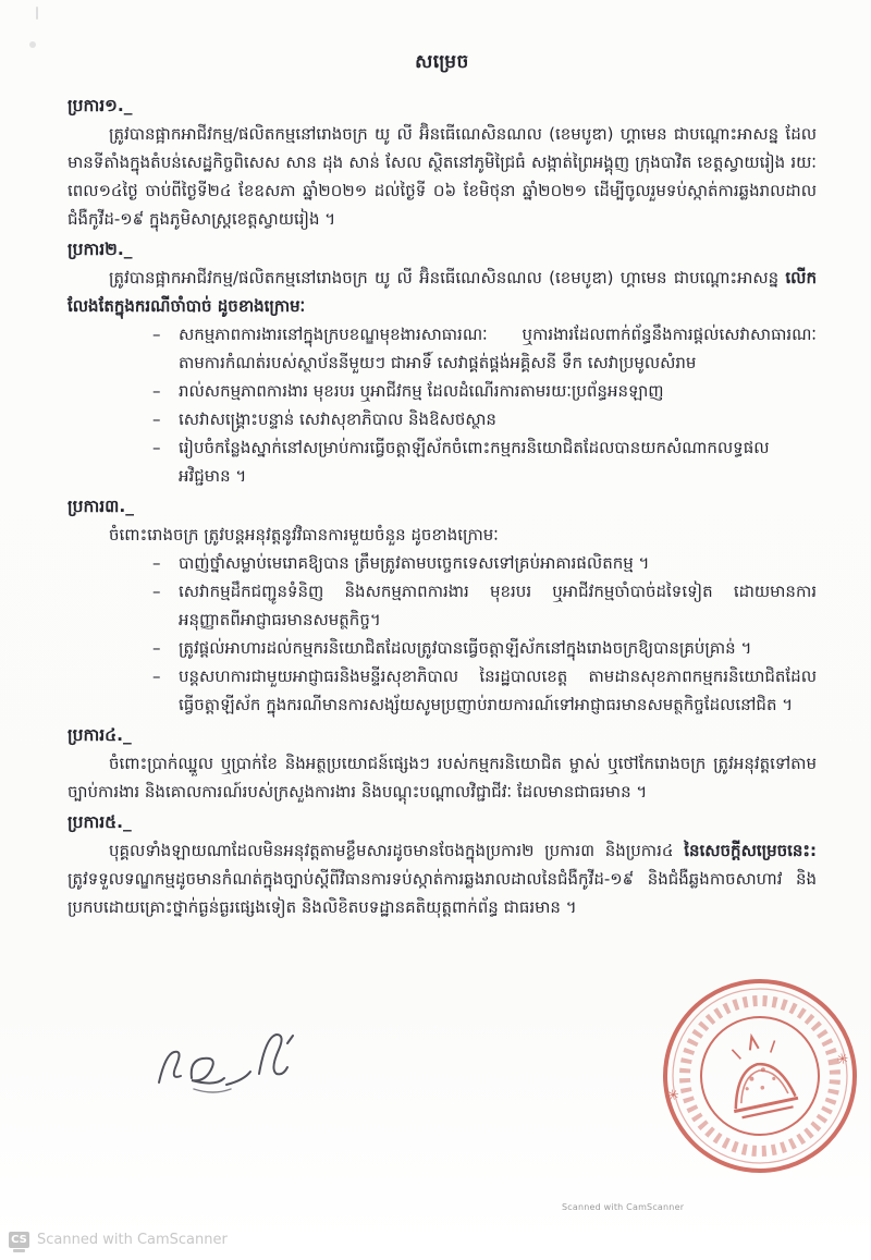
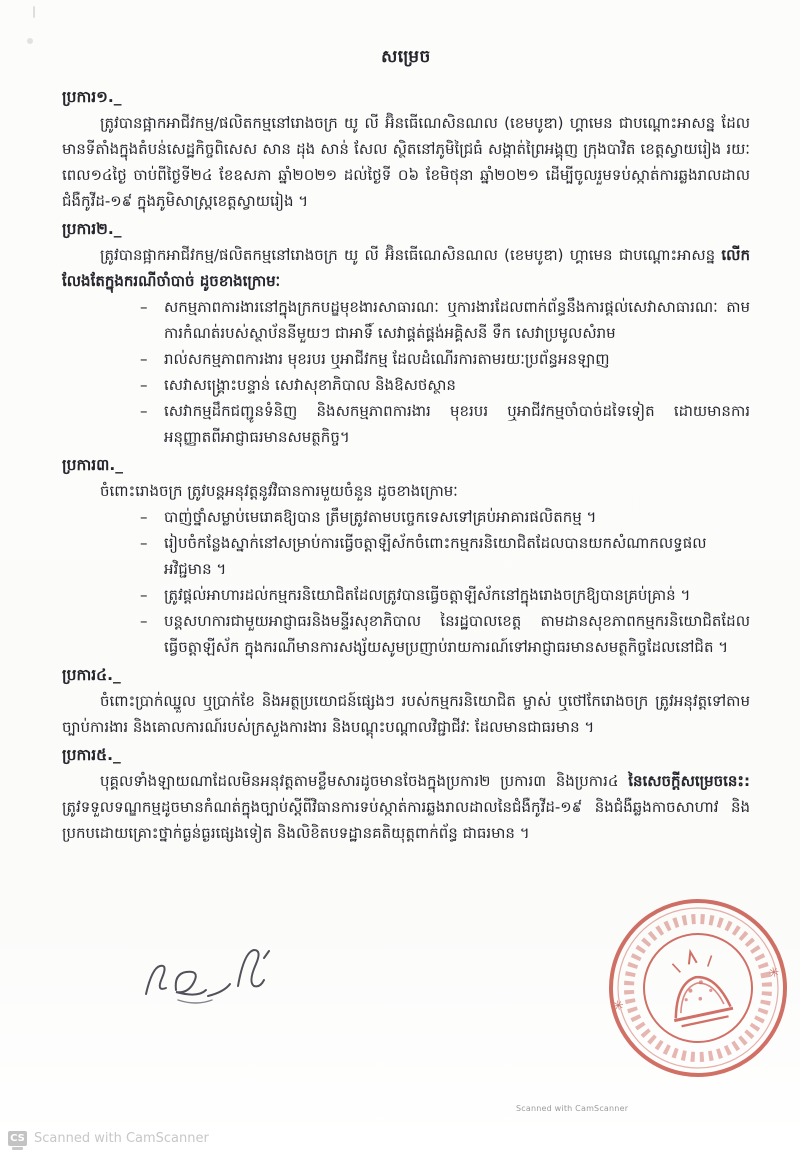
  សម្រេច
  ប្រការ១._
  ត្រូវបានផ្អាកអាជីវកម្ម/ផលិតកម្មនៅរោងចក្រ យូ លី អ៊ិនធើណេសិនណល (ខេមបូឌា) ហ្គាមេន ជាបណ្ដោះអាសន្ន ដែលមានទីតាំងក្នុងតំបន់សេដ្ឋកិច្ចពិសេស សាន ដុង សាន់ សែល ស្ថិតនៅភូមិជ្រៃធំ សង្កាត់ព្រៃអង្គុញ ក្រុងបាវិត ខេត្តស្វាយរៀង រយៈពេល១៤ថ្ងៃ ចាប់ពីថ្ងៃទី២៤ ខែឧសភា ឆ្នាំ២០២១ ដល់ថ្ងៃទី ០៦ ខែមិថុនា ឆ្នាំ២០២១ ដើម្បីចូលរួមទប់ស្កាត់ការឆ្លងរាលដាលជំងឺកូវីដ-១៩ ក្នុងភូមិសាស្ត្រខេត្តស្វាយរៀង ។
  ប្រការ២._
  ត្រូវបានផ្អាកអាជីវកម្ម/ផលិតកម្មនៅរោងចក្រ យូ លី អ៊ិនធើណេសិនណល (ខេមបូឌា) ហ្គាមេន ជាបណ្ដោះអាសន្ន លើកលែងតែក្នុងករណីចាំបាច់ ដូចខាងក្រោមៈ
  –
- សកម្មភាពការងារនៅក្នុងក្របខណ្ឌមុខងារសាធារណៈ ឬការងារដែលពាក់ព័ន្ធនឹងការផ្ដល់សេវាសាធារណៈ តាមការកំណត់របស់ស្ថាប័ននីមួយៗ ជាអាទិ៍ សេវាផ្គត់ផ្គង់អគ្គិសនី ទឹក សេវាប្រមូលសំរាម
+ សកម្មភាពការងារនៅក្នុងក្រកបដ្ឌមុខងារសាធារណៈ ឬការងារដែលពាក់ព័ន្ធនឹងការផ្ដល់សេវាសាធារណៈ តាមការកំណត់របស់ស្ថាប័ននីមួយៗ ជាអាទិ៍ សេវាផ្គត់ផ្គង់អគ្គិសនី ទឹក សេវាប្រមូលសំរាម
  –
  រាល់សកម្មភាពការងារ មុខរបរ ឬអាជីវកម្ម ដែលដំណើរការតាមរយៈប្រព័ន្ធអនឡាញ
  –
  សេវាសង្គ្រោះបន្ទាន់ សេវាសុខាភិបាល និងឱសថស្ថាន
  –
- រៀបចំកន្លែងស្នាក់នៅសម្រាប់ការធ្វើចត្តាឡីស័កចំពោះកម្មករនិយោជិតដែលបានយកសំណាកលទ្ធផលអវិជ្ជមាន ។
+ សេវាកម្មដឹកជញ្ជូនទំនិញ និងសកម្មភាពការងារ មុខរបរ ឬអាជីវកម្មចាំបាច់ដទៃទៀត ដោយមានការអនុញ្ញាតពីអាជ្ញាធរមានសមត្ថកិច្ច។
  ប្រការ៣._
  ចំពោះរោងចក្រ ត្រូវបន្តអនុវត្តនូវវិធានការមួយចំនួន ដូចខាងក្រោមៈ
  –
  បាញ់ថ្នាំសម្លាប់មេរោគឱ្យបាន ត្រឹមត្រូវតាមបច្ចេកទេសទៅគ្រប់អាគារផលិតកម្ម ។
  –
- សេវាកម្មដឹកជញ្ជូនទំនិញ និងសកម្មភាពការងារ មុខរបរ ឬអាជីវកម្មចាំបាច់ដទៃទៀត ដោយមានការអនុញ្ញាតពីអាជ្ញាធរមានសមត្ថកិច្ច។
+ រៀបចំកន្លែងស្នាក់នៅសម្រាប់ការធ្វើចត្តាឡីស័កចំពោះកម្មករនិយោជិតដែលបានយកសំណាកលទ្ធផលអវិជ្ជមាន ។
  –
  ត្រូវផ្ដល់អាហារដល់កម្មករនិយោជិតដែលត្រូវបានធ្វើចត្តាឡីស័កនៅក្នុងរោងចក្រឱ្យបានគ្រប់គ្រាន់ ។
  –
  បន្តសហការជាមួយអាជ្ញាធរនិងមន្ទីរសុខាភិបាល នៃរដ្ឋបាលខេត្ត តាមដានសុខភាពកម្មករនិយោជិតដែលធ្វើចត្តាឡីស័ក ក្នុងករណីមានការសង្ស័យសូមប្រញាប់រាយការណ៍ទៅអាជ្ញាធរមានសមត្ថកិច្ចដែលនៅជិត ។
  ប្រការ៤._
  ចំពោះប្រាក់ឈ្នួល ឬប្រាក់ខែ និងអត្ថប្រយោជន៍ផ្សេងៗ របស់កម្មករនិយោជិត ម្ចាស់ ឬថៅកែរោងចក្រ ត្រូវអនុវត្តទៅតាមច្បាប់ការងារ និងគោលការណ៍របស់ក្រសួងការងារ និងបណ្ដុះបណ្ដាលវិជ្ជាជីវៈ ដែលមានជាធរមាន ។
  ប្រការ៥._
  បុគ្គលទាំងឡាយណាដែលមិនអនុវត្តតាមខ្លឹមសារដូចមានចែងក្នុងប្រការ២ ប្រការ៣ និងប្រការ៤ នៃសេចក្ដីសម្រេចនេះ: ត្រូវទទួលទណ្ឌកម្មដូចមានកំណត់ក្នុងច្បាប់ស្ដីពីវិធានការទប់ស្កាត់ការឆ្លងរាលដាលនៃជំងឺកូវីដ-១៩ និងជំងឺឆ្លងកាចសាហាវ និងប្រកបដោយគ្រោះថ្នាក់ធ្ងន់ធ្ងរផ្សេងទៀត និងលិខិតបទដ្ឋានគតិយុត្តពាក់ព័ន្ធ ជាធរមាន ។
  Scanned with CamScanner
  CS
  Scanned with CamScanner
